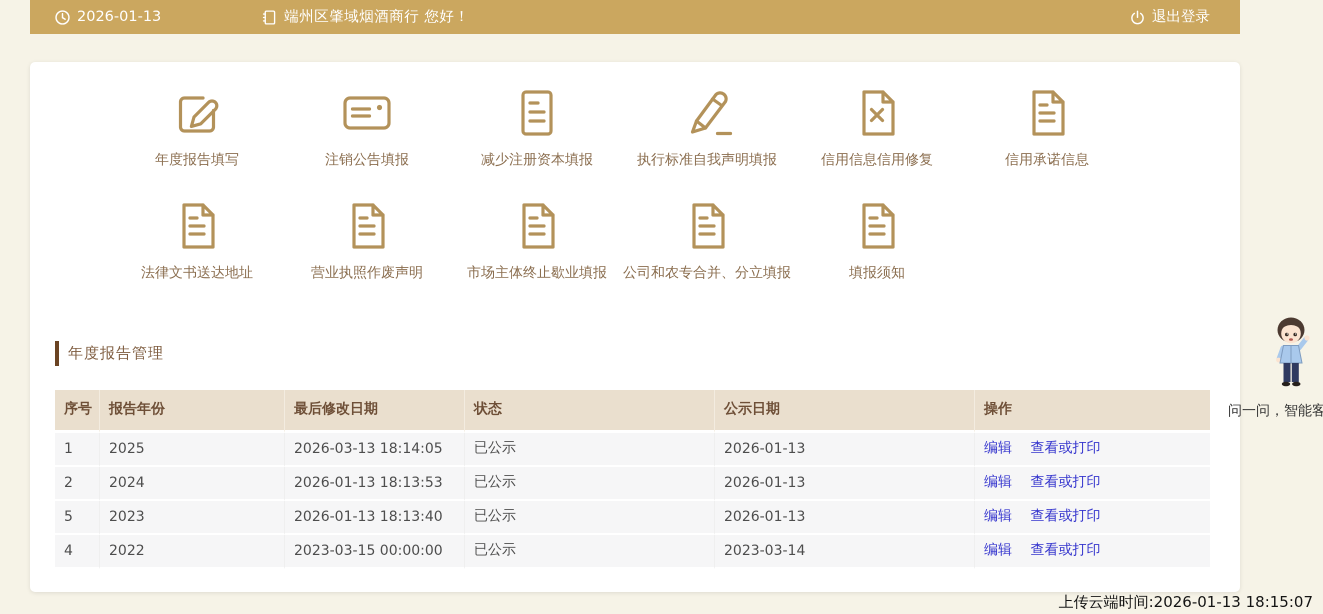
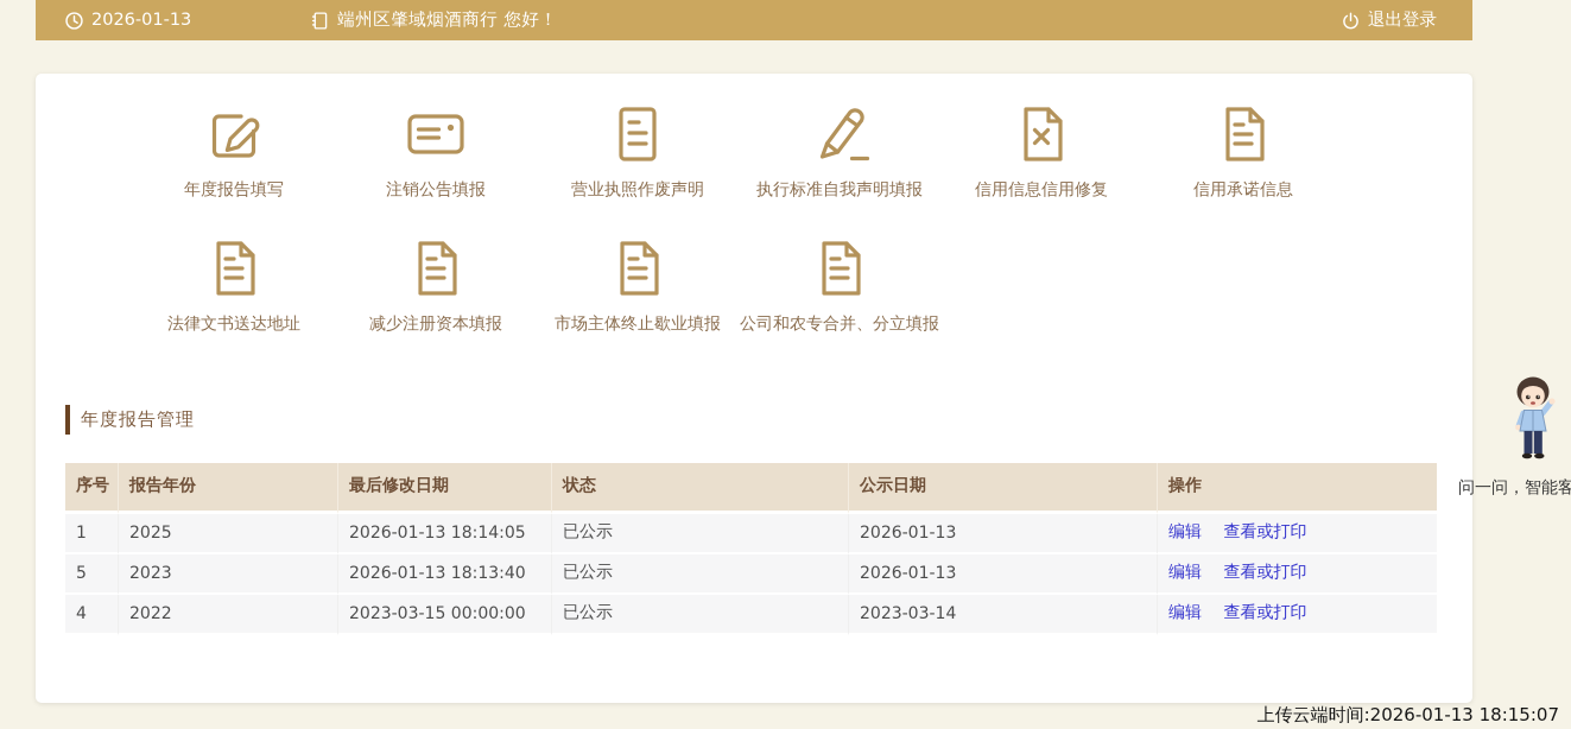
  2026-01-13
  端州区肇域烟酒商行 您好！
  退出登录
  年度报告填写
  注销公告填报
- 减少注册资本填报
+ 营业执照作废声明
  执行标准自我声明填报
  信用信息信用修复
  信用承诺信息
  法律文书送达地址
- 营业执照作废声明
+ 减少注册资本填报
  市场主体终止歇业填报
  公司和农专合并、分立填报
- 填报须知
  年度报告管理
  序号	报告年份	最后修改日期	状态	公示日期	操作
- 1	2025	2026-03-13 18:14:05	已公示	2026-01-13	编辑 查看或打印
+ 1	2025	2026-01-13 18:14:05	已公示	2026-01-13	编辑 查看或打印
- 2	2024	2026-01-13 18:13:53	已公示	2026-01-13	编辑 查看或打印
  5	2023	2026-01-13 18:13:40	已公示	2026-01-13	编辑 查看或打印
  4	2022	2023-03-15 00:00:00	已公示	2023-03-14	编辑 查看或打印
  问一问，智能客
  上传云端时间:2026-01-13 18:15:07
